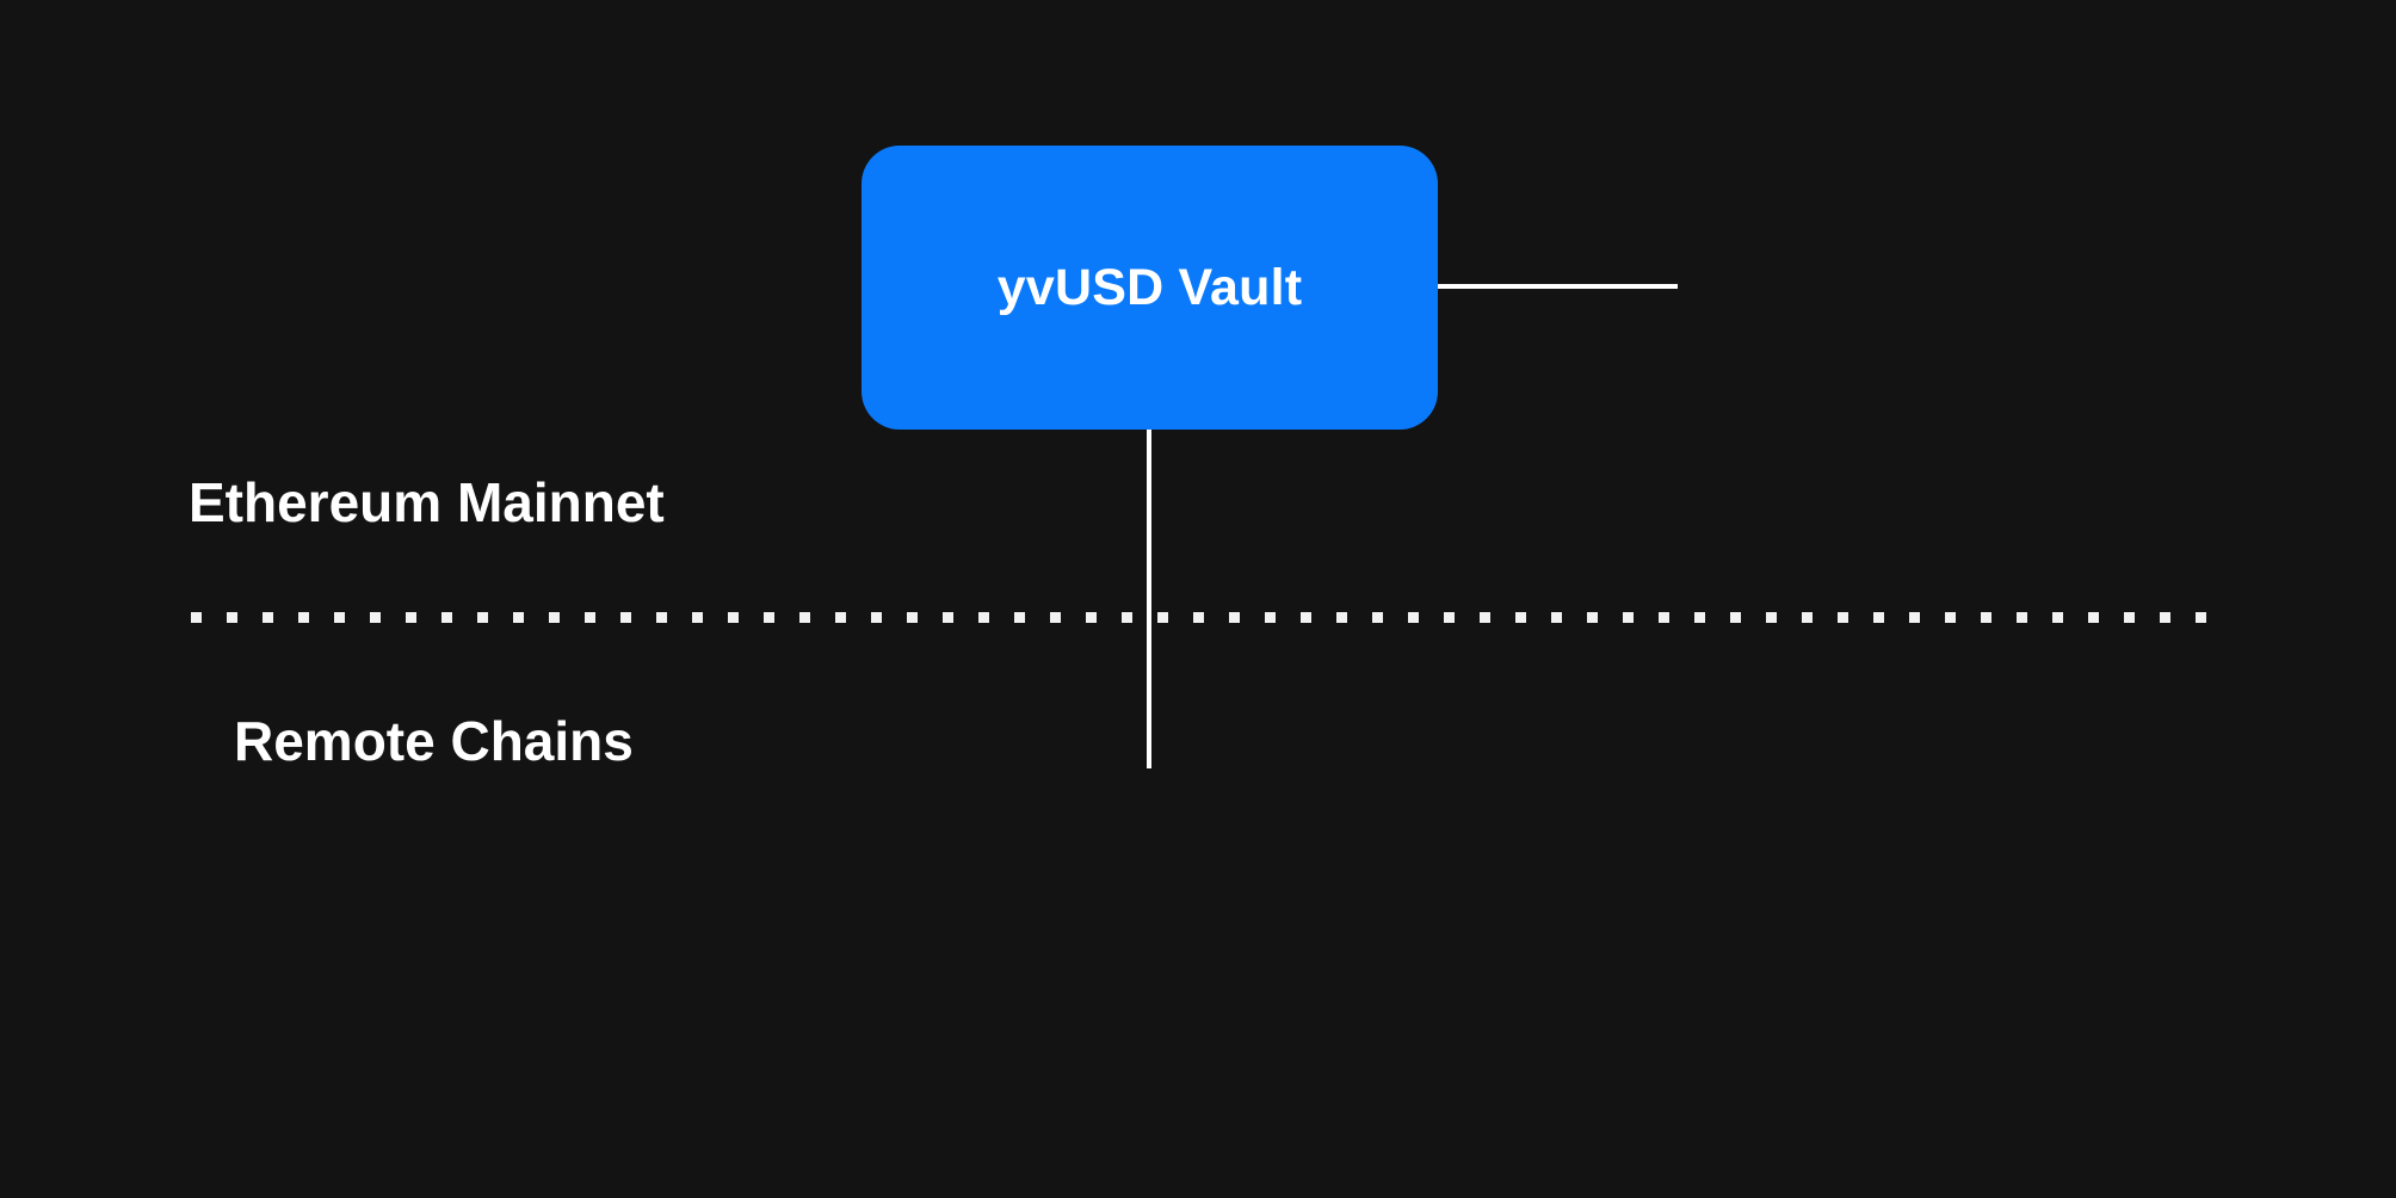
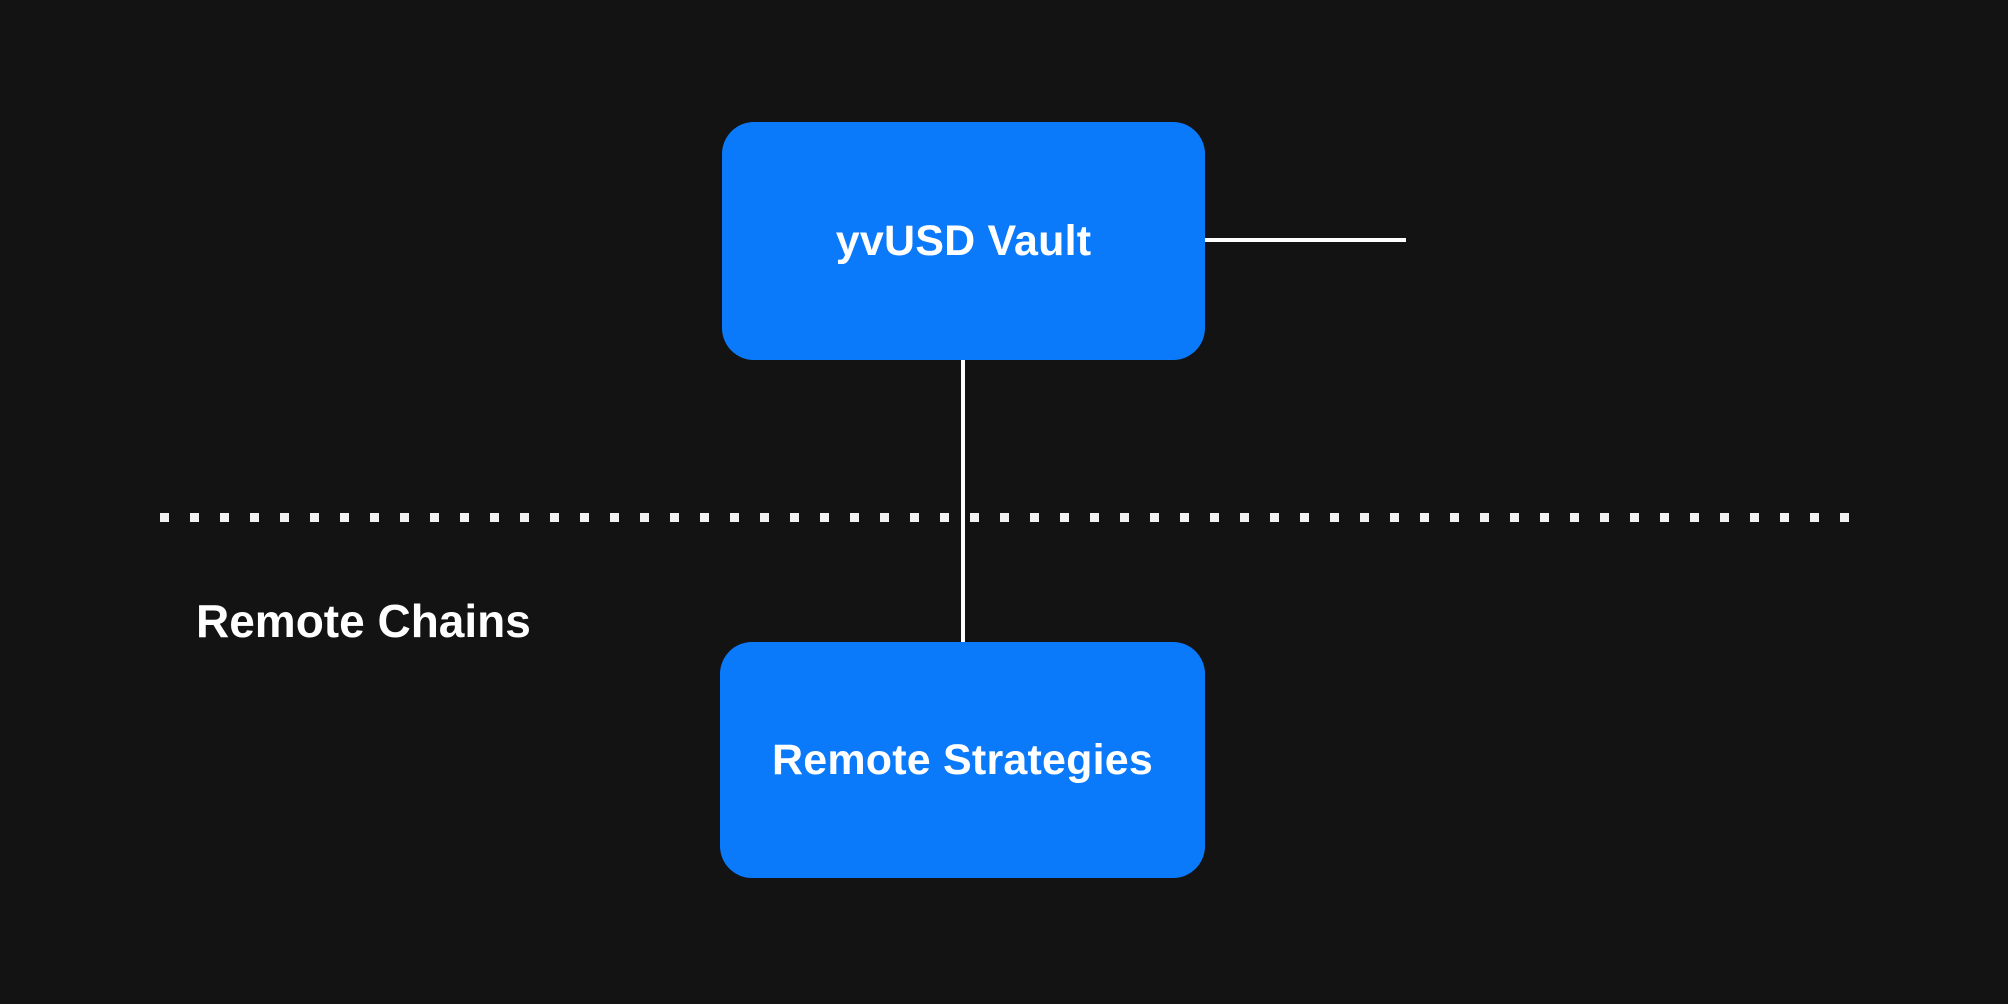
- Ethereum Mainnet
  Remote Chains
  yvUSD Vault
+ Remote Strategies
